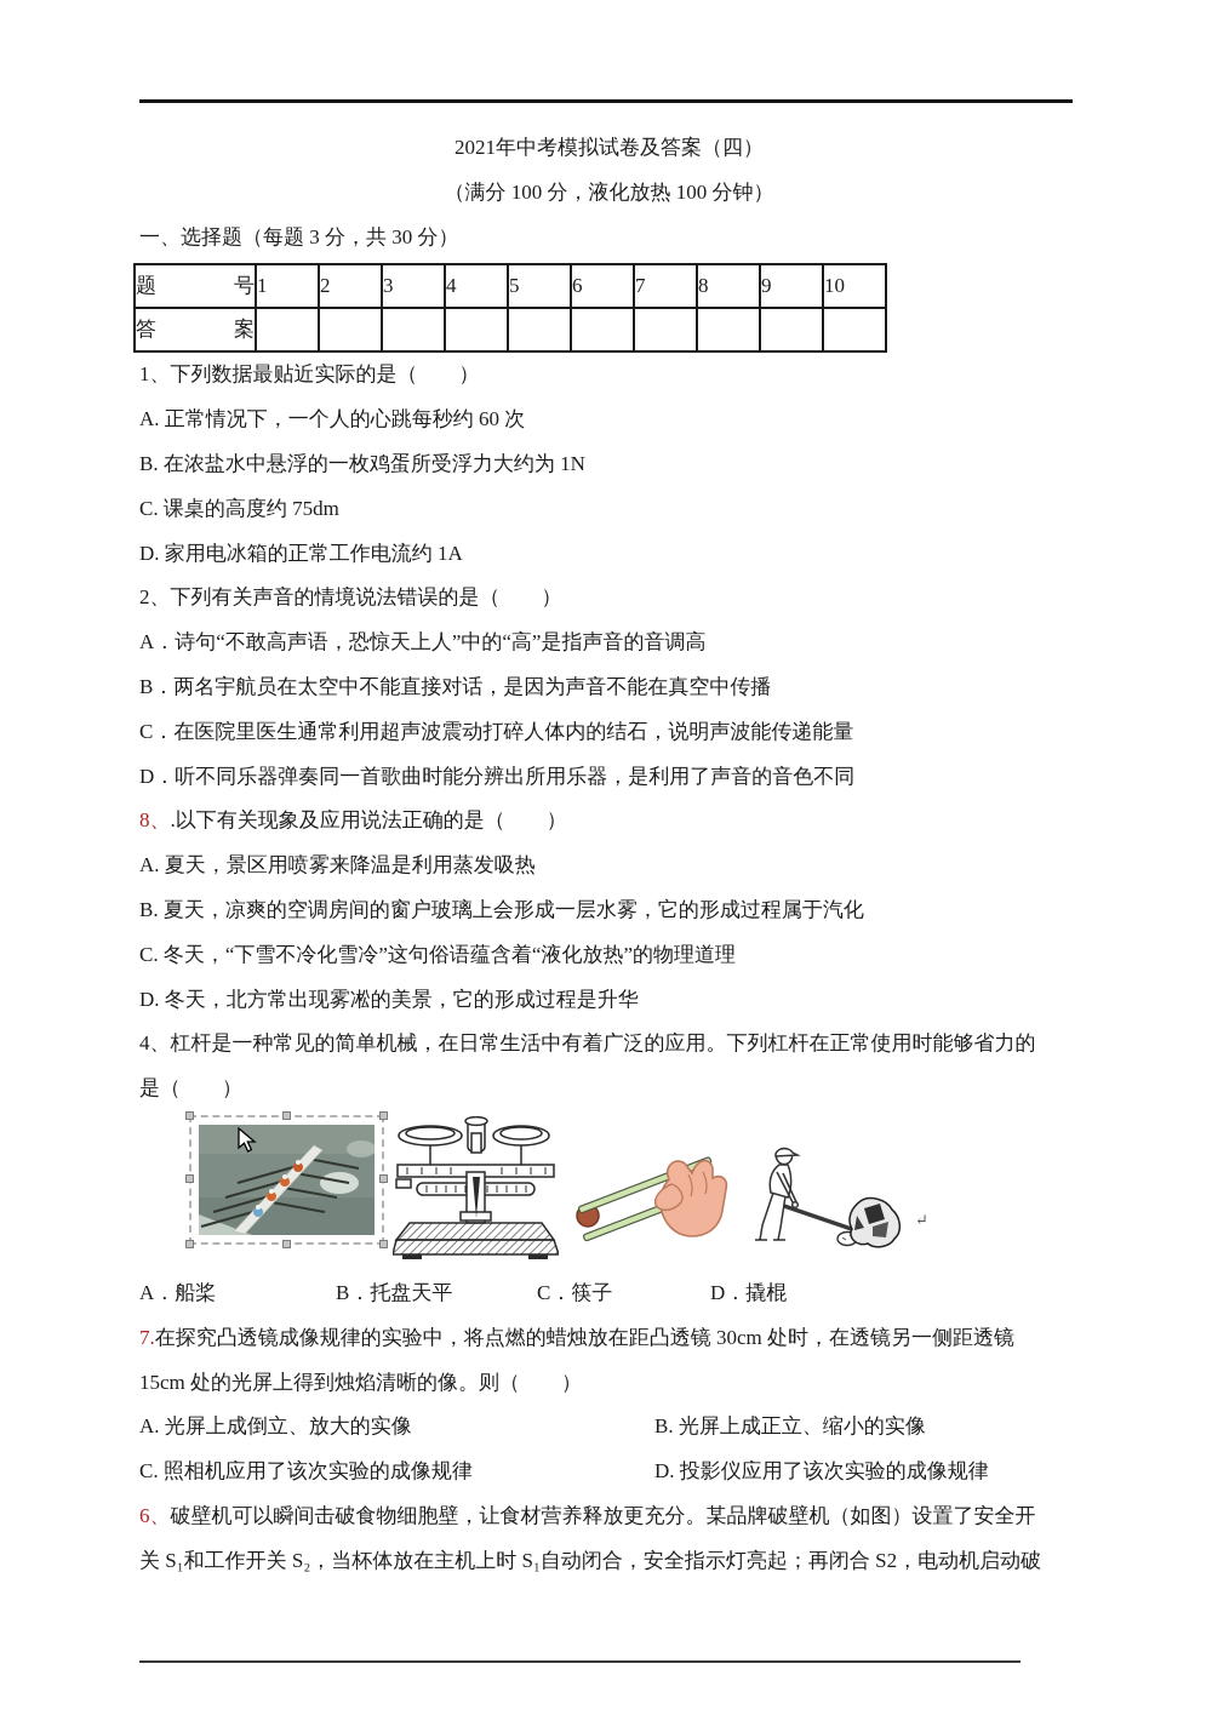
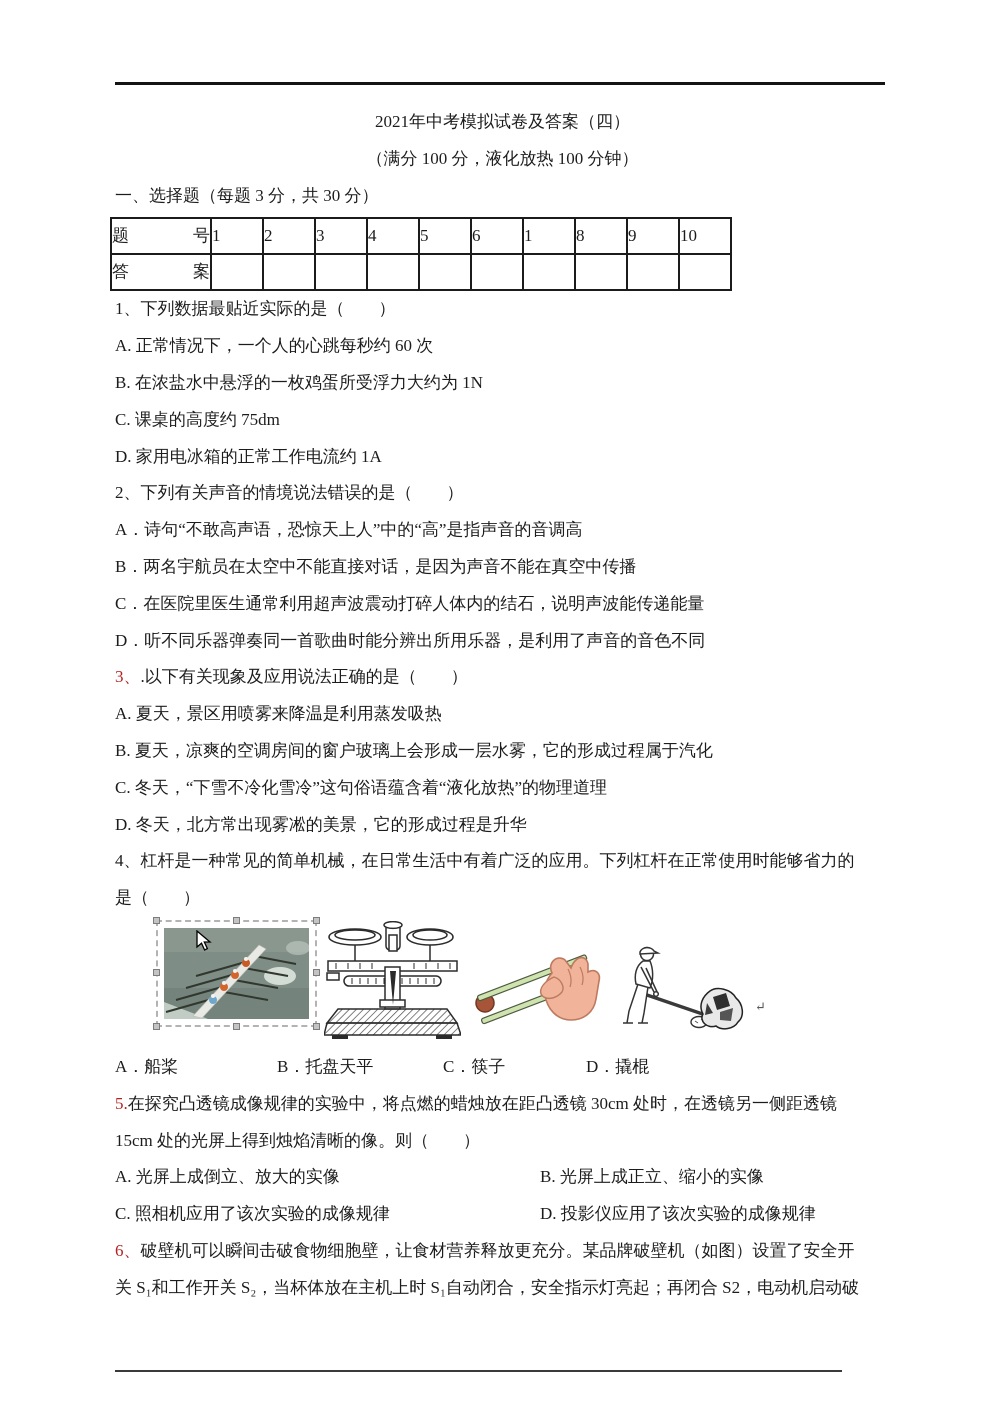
  2021年中考模拟试卷及答案（四）
  （满分 100 分，液化放热 100 分钟）
  一、选择题（每题 3 分，共 30 分）
- 题 号	1	2	3	4	5	6	7	8	9	10
+ 题 号	1	2	3	4	5	6	1	8	9	10
  答 案
  1、下列数据最贴近实际的是（ ）
  A. 正常情况下，一个人的心跳每秒约 60 次
  B. 在浓盐水中悬浮的一枚鸡蛋所受浮力大约为 1N
  C. 课桌的高度约 75dm
  D. 家用电冰箱的正常工作电流约 1A
  2、下列有关声音的情境说法错误的是（ ）
  A．诗句“不敢高声语，恐惊天上人”中的“高”是指声音的音调高
  B．两名宇航员在太空中不能直接对话，是因为声音不能在真空中传播
  C．在医院里医生通常利用超声波震动打碎人体内的结石，说明声波能传递能量
  D．听不同乐器弹奏同一首歌曲时能分辨出所用乐器，是利用了声音的音色不同
- 8、.以下有关现象及应用说法正确的是（ ）
+ 3、.以下有关现象及应用说法正确的是（ ）
  A. 夏天，景区用喷雾来降温是利用蒸发吸热
  B. 夏天，凉爽的空调房间的窗户玻璃上会形成一层水雾，它的形成过程属于汽化
  C. 冬天，“下雪不冷化雪冷”这句俗语蕴含着“液化放热”的物理道理
  D. 冬天，北方常出现雾凇的美景，它的形成过程是升华
  4、杠杆是一种常见的简单机械，在日常生活中有着广泛的应用。下列杠杆在正常使用时能够省力的
  是（ ）
  ↵
  A．船桨 B．托盘天平 C．筷子 D．撬棍
- 7.在探究凸透镜成像规律的实验中，将点燃的蜡烛放在距凸透镜 30cm 处时，在透镜另一侧距透镜
+ 5.在探究凸透镜成像规律的实验中，将点燃的蜡烛放在距凸透镜 30cm 处时，在透镜另一侧距透镜
  15cm 处的光屏上得到烛焰清晰的像。则（ ）
  A. 光屏上成倒立、放大的实像 B. 光屏上成正立、缩小的实像
  C. 照相机应用了该次实验的成像规律 D. 投影仪应用了该次实验的成像规律
  6、破壁机可以瞬间击破食物细胞壁，让食材营养释放更充分。某品牌破壁机（如图）设置了安全开
  关 S₁和工作开关 S₂，当杯体放在主机上时 S₁自动闭合，安全指示灯亮起；再闭合 S2，电动机启动破
